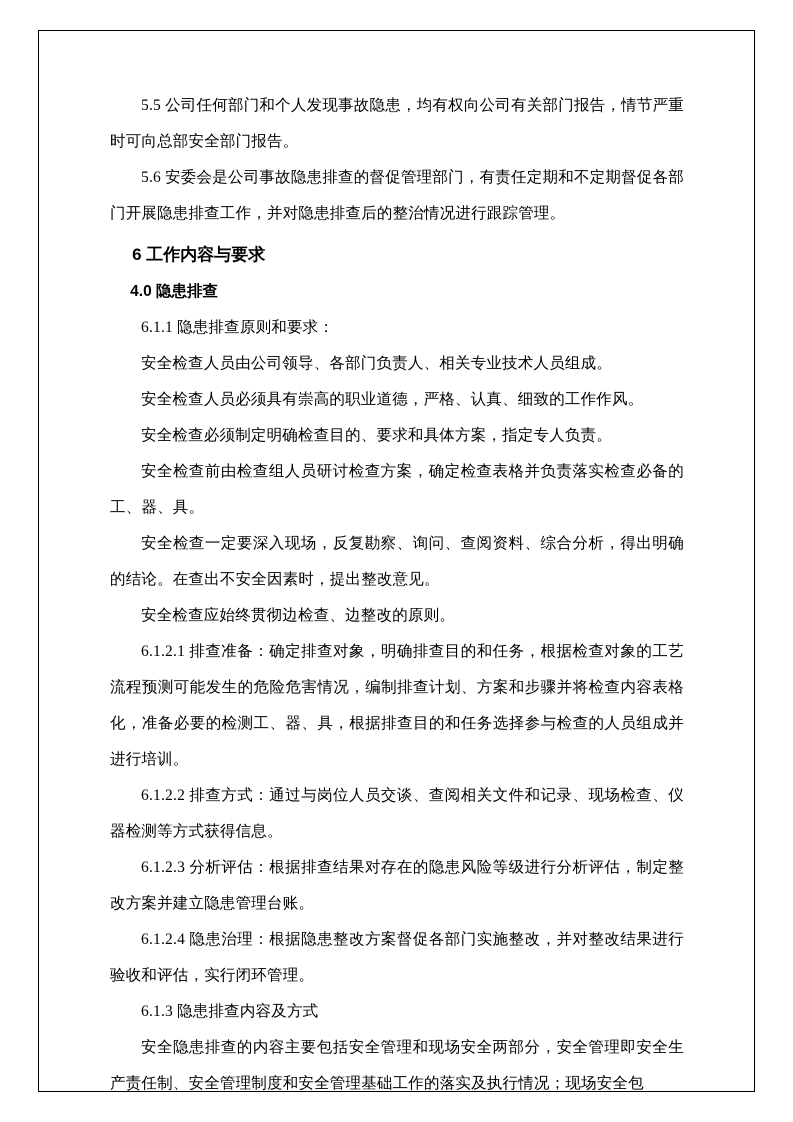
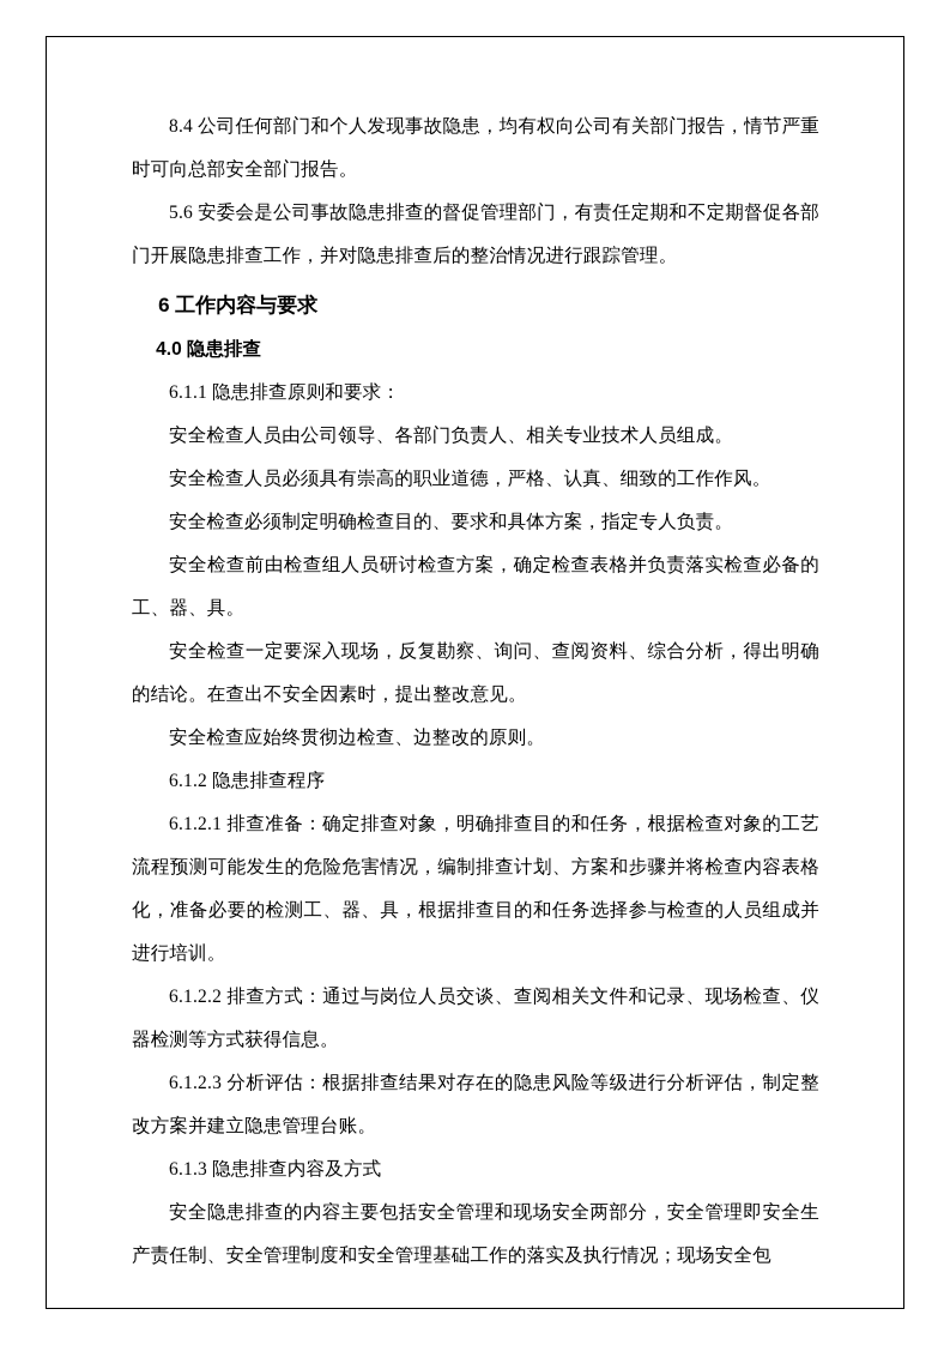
- 5.5 公司任何部门和个人发现事故隐患，均有权向公司有关部门报告，情节严重时可向总部安全部门报告。
+ 8.4 公司任何部门和个人发现事故隐患，均有权向公司有关部门报告，情节严重时可向总部安全部门报告。
  5.6 安委会是公司事故隐患排查的督促管理部门，有责任定期和不定期督促各部门开展隐患排查工作，并对隐患排查后的整治情况进行跟踪管理。
  6 工作内容与要求
  4.0 隐患排查
  6.1.1 隐患排查原则和要求：
  安全检查人员由公司领导、各部门负责人、相关专业技术人员组成。
  安全检查人员必须具有崇高的职业道德，严格、认真、细致的工作作风。
  安全检查必须制定明确检查目的、要求和具体方案，指定专人负责。
  安全检查前由检查组人员研讨检查方案，确定检查表格并负责落实检查必备的工、器、具。
  安全检查一定要深入现场，反复勘察、询问、查阅资料、综合分析，得出明确的结论。在查出不安全因素时，提出整改意见。
  安全检查应始终贯彻边检查、边整改的原则。
+ 6.1.2 隐患排查程序
  6.1.2.1 排查准备：确定排查对象，明确排查目的和任务，根据检查对象的工艺流程预测可能发生的危险危害情况，编制排查计划、方案和步骤并将检查内容表格化，准备必要的检测工、器、具，根据排查目的和任务选择参与检查的人员组成并进行培训。
  6.1.2.2 排查方式：通过与岗位人员交谈、查阅相关文件和记录、现场检查、仪器检测等方式获得信息。
  6.1.2.3 分析评估：根据排查结果对存在的隐患风险等级进行分析评估，制定整改方案并建立隐患管理台账。
- 6.1.2.4 隐患治理：根据隐患整改方案督促各部门实施整改，并对整改结果进行验收和评估，实行闭环管理。
  6.1.3 隐患排查内容及方式
  安全隐患排查的内容主要包括安全管理和现场安全两部分，安全管理即安全生产责任制、安全管理制度和安全管理基础工作的落实及执行情况；现场安全包
